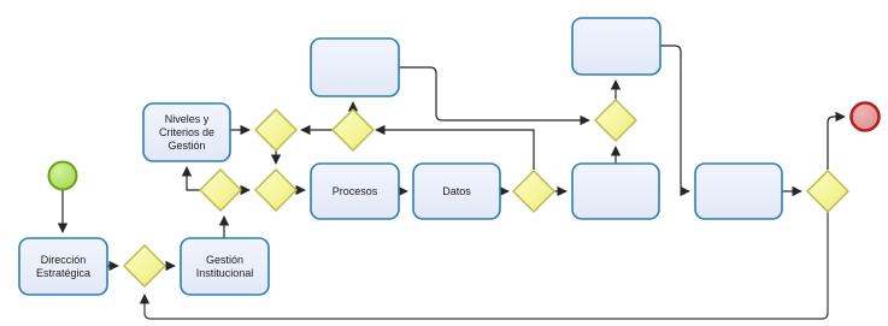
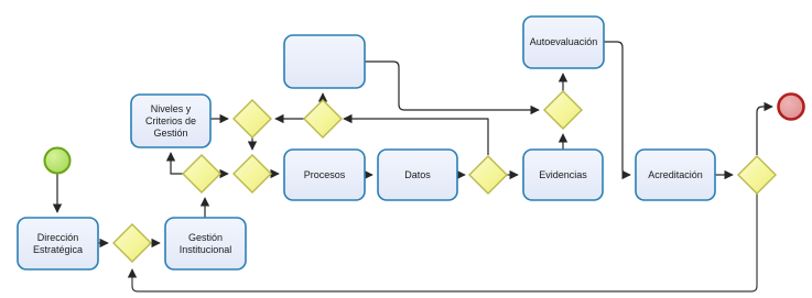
  Dirección
  Estratégica
  Gestión
  Institucional
  Niveles y
  Criterios de
  Gestión
  Procesos
  Datos
+ Evidencias
+ Acreditación
+ Autoevaluación
